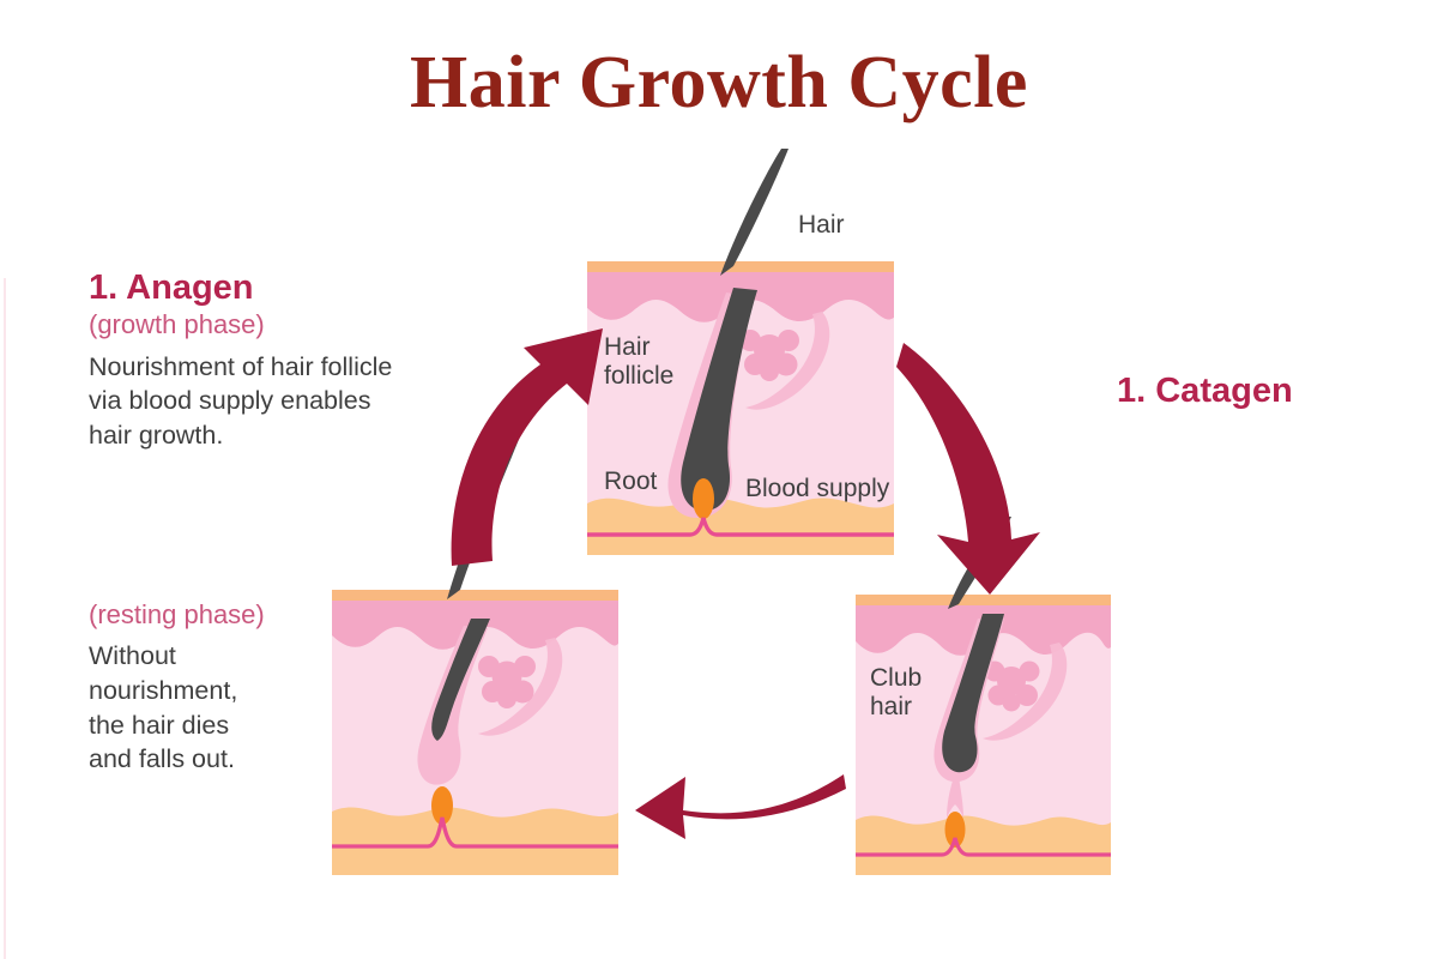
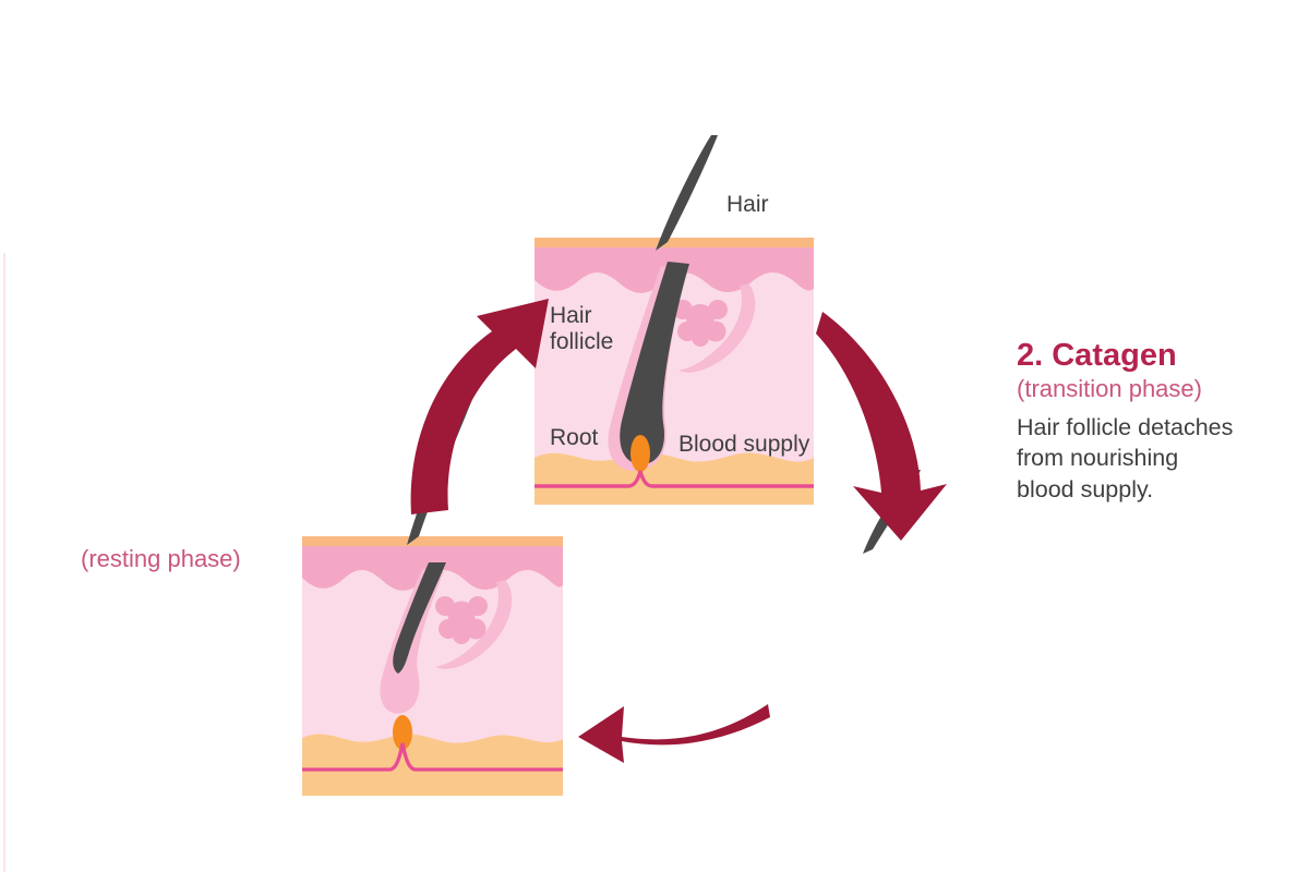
- Hair Growth Cycle
- 1. Anagen
- (growth phase)
- Nourishment of hair follicle
- via blood supply enables
- hair growth.
- 1. Catagen
+ 2. Catagen
+ (transition phase)
+ Hair follicle detaches
+ from nourishing
+ blood supply.
  (resting phase)
- Without
- nourishment,
- the hair dies
- and falls out.
  Hair
  follicle
  Root
  Blood supply
  Hair
- Club
- hair
